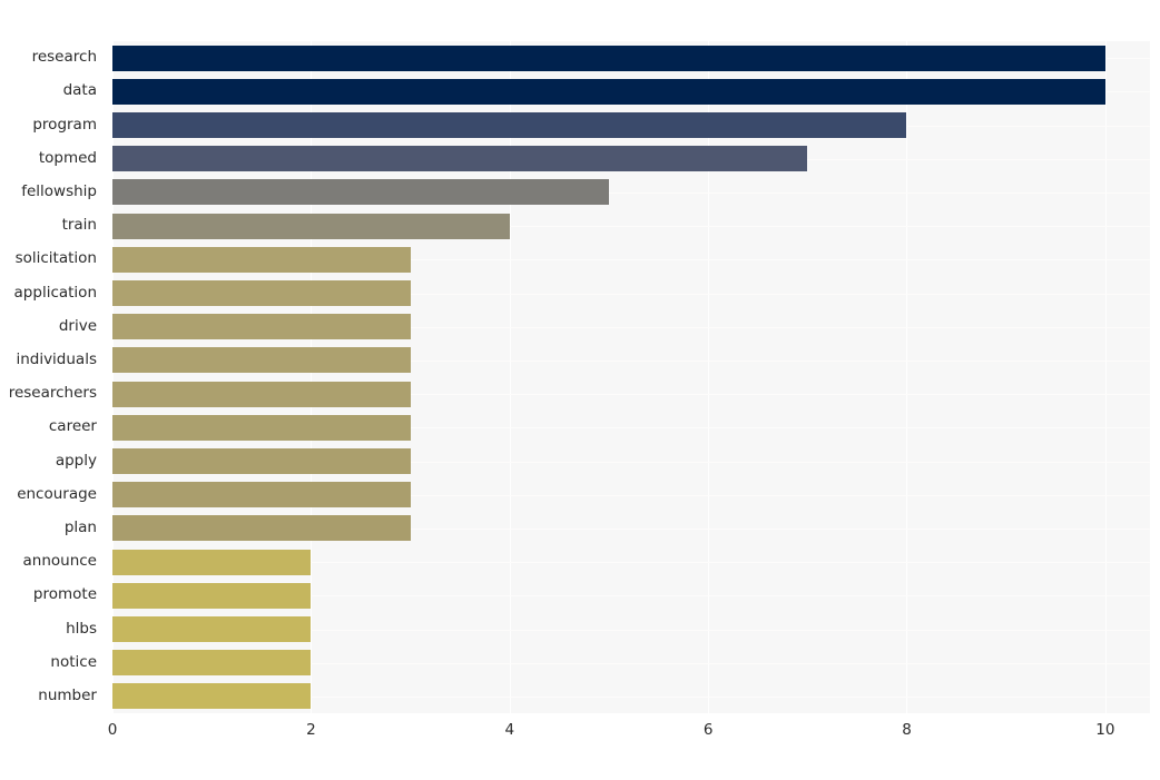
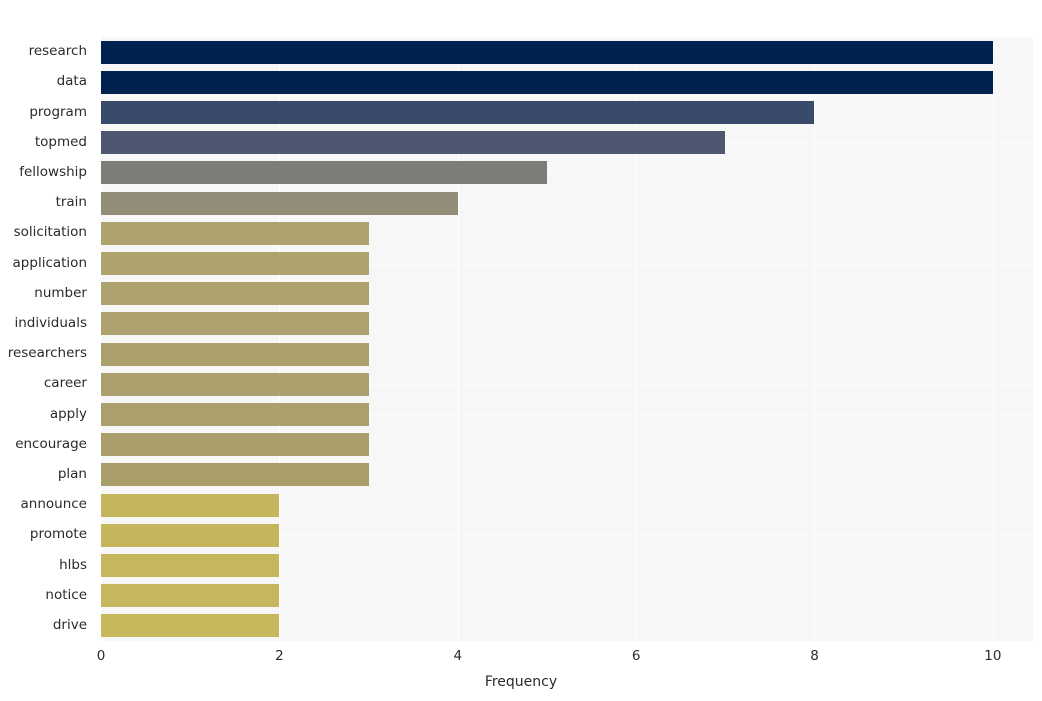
  research
  data
  program
  topmed
  fellowship
  train
  solicitation
  application
- drive
+ number
  individuals
  researchers
  career
  apply
  encourage
  plan
  announce
  promote
  hlbs
  notice
- number
+ drive
  0
  2
  4
  6
  8
  10
+ Frequency
